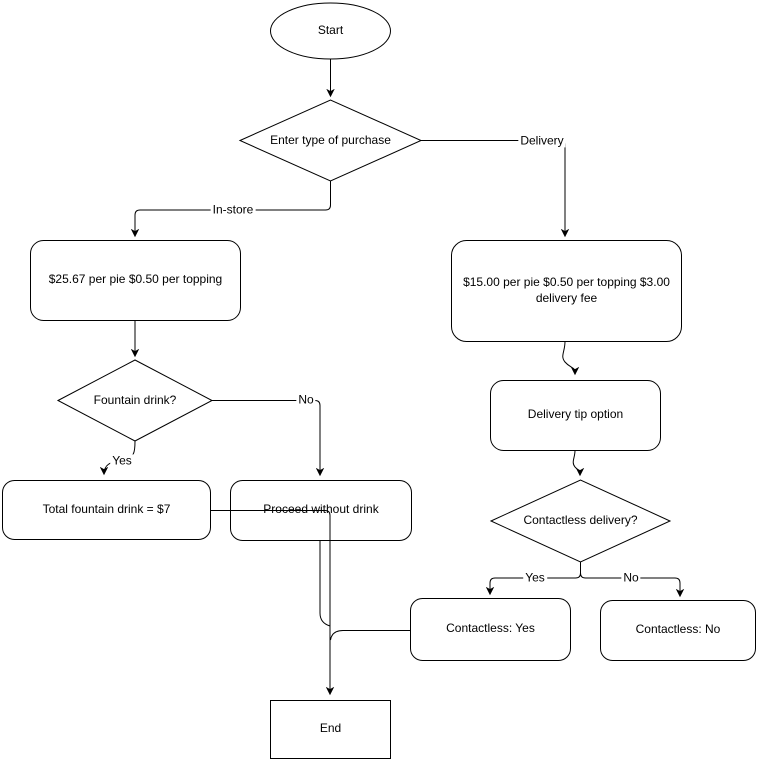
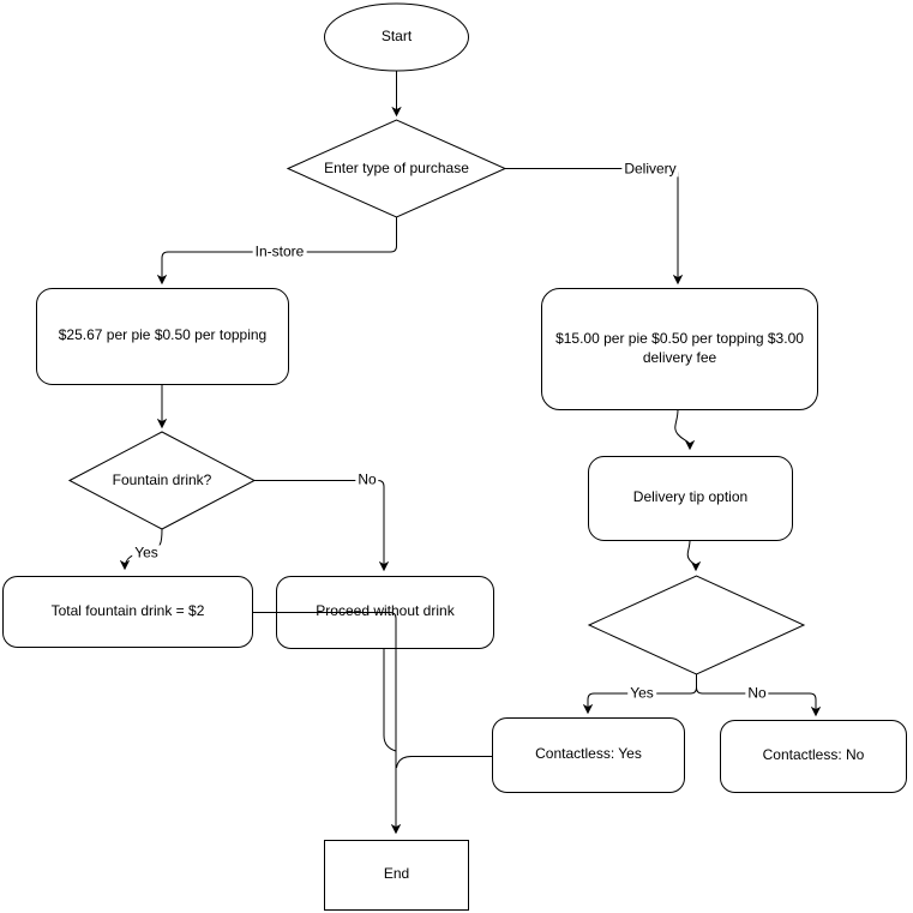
  Start
  Enter type of purchase
  $25.67 per pie $0.50 per topping
  $15.00 per pie $0.50 per topping $3.00
  delivery fee
  Fountain drink?
- Total fountain drink = $7
+ Total fountain drink = $2
  Proceed without drink
  Delivery tip option
- Contactless delivery?
  Contactless: Yes
  Contactless: No
  End
  Delivery
  In-store
  Yes
  No
  Yes
  No
